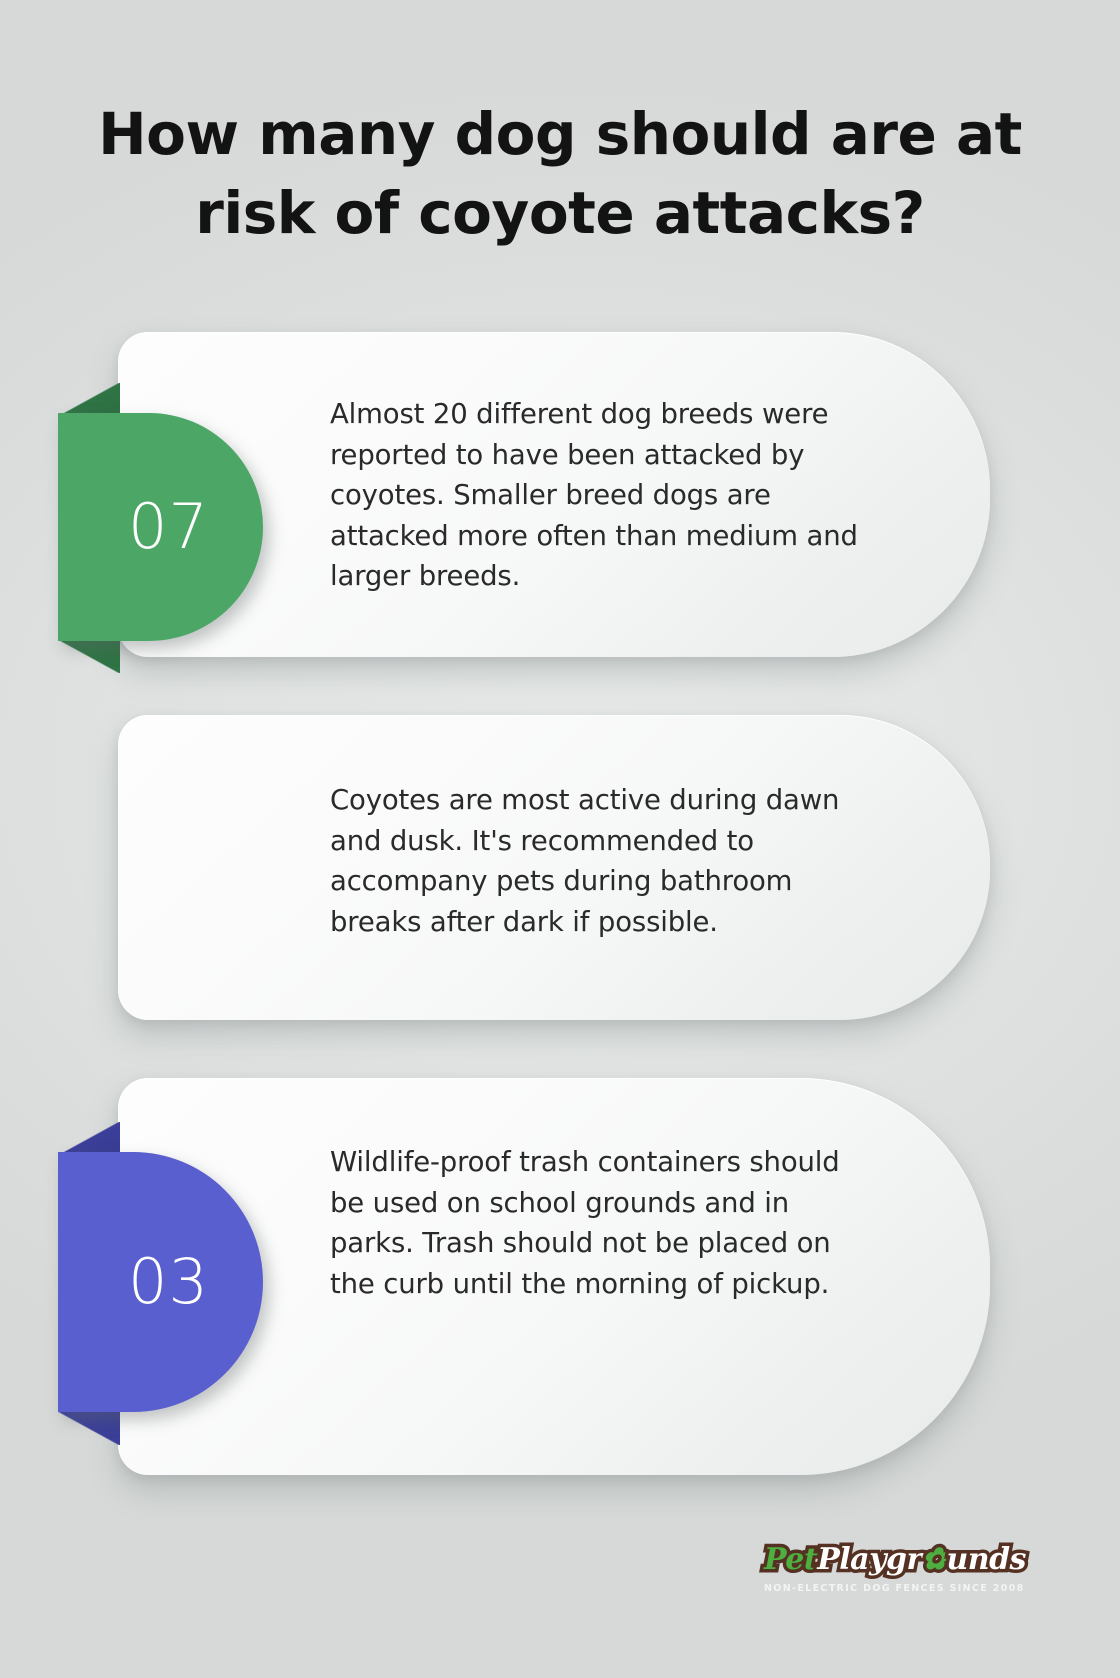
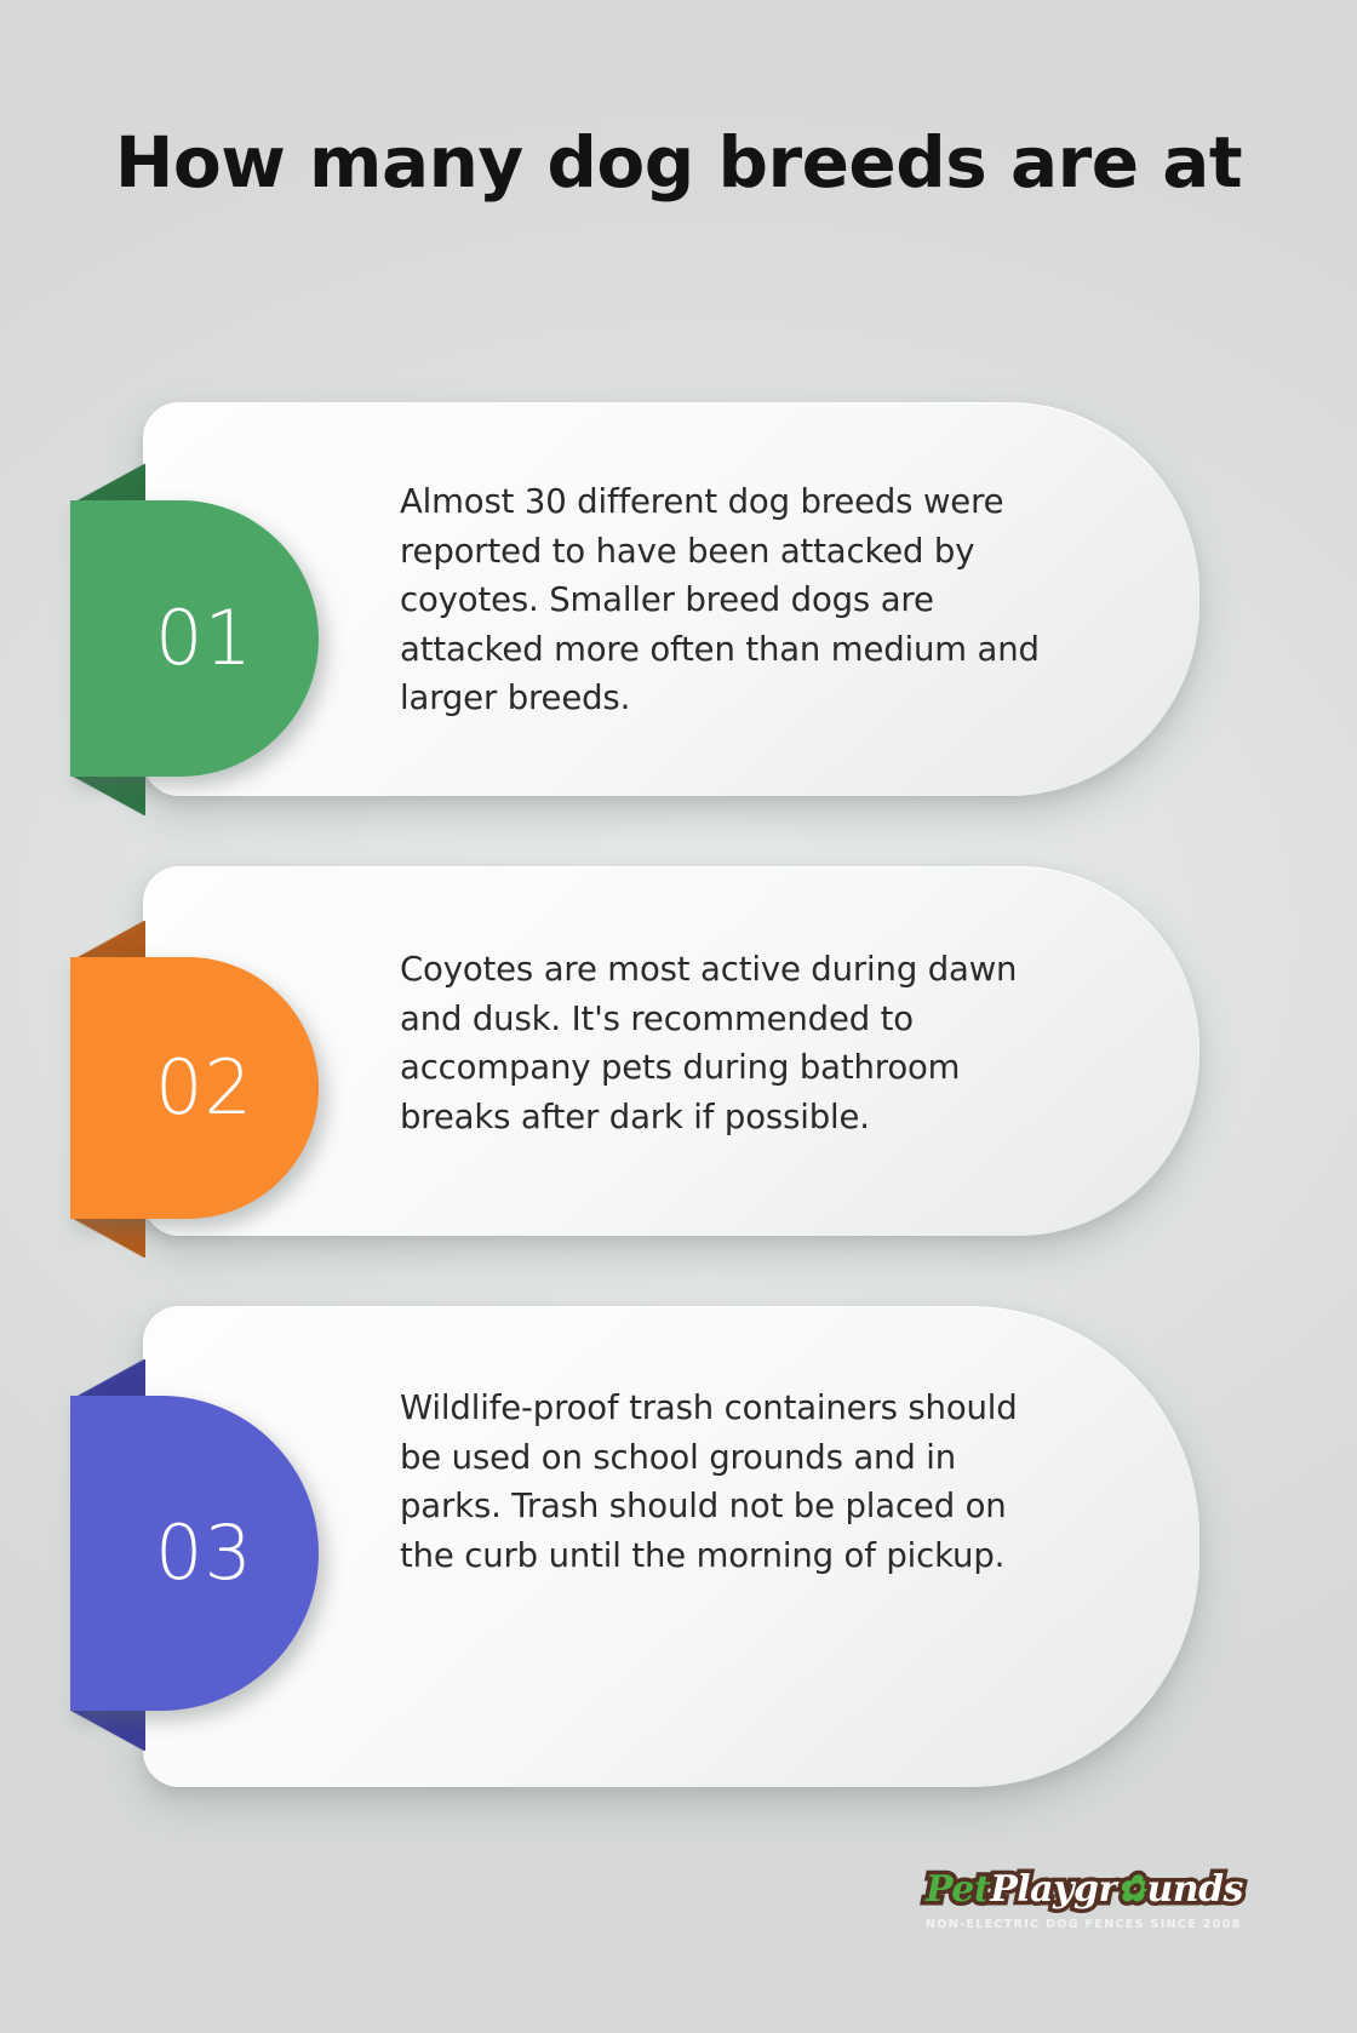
- How many dog should are at
+ How many dog breeds are at
- risk of coyote attacks?
- Almost 20 different dog breeds were reported to have been attacked by coyotes. Smaller breed dogs are attacked more often than medium and larger breeds.
+ Almost 30 different dog breeds were reported to have been attacked by coyotes. Smaller breed dogs are attacked more often than medium and larger breeds.
- 07
+ 01
  Coyotes are most active during dawn and dusk. It's recommended to accompany pets during bathroom breaks after dark if possible.
+ 02
  Wildlife-proof trash containers should be used on school grounds and in parks. Trash should not be placed on the curb until the morning of pickup.
  03
  PetPlaygr✿unds
  NON-ELECTRIC DOG FENCES SINCE 2008
